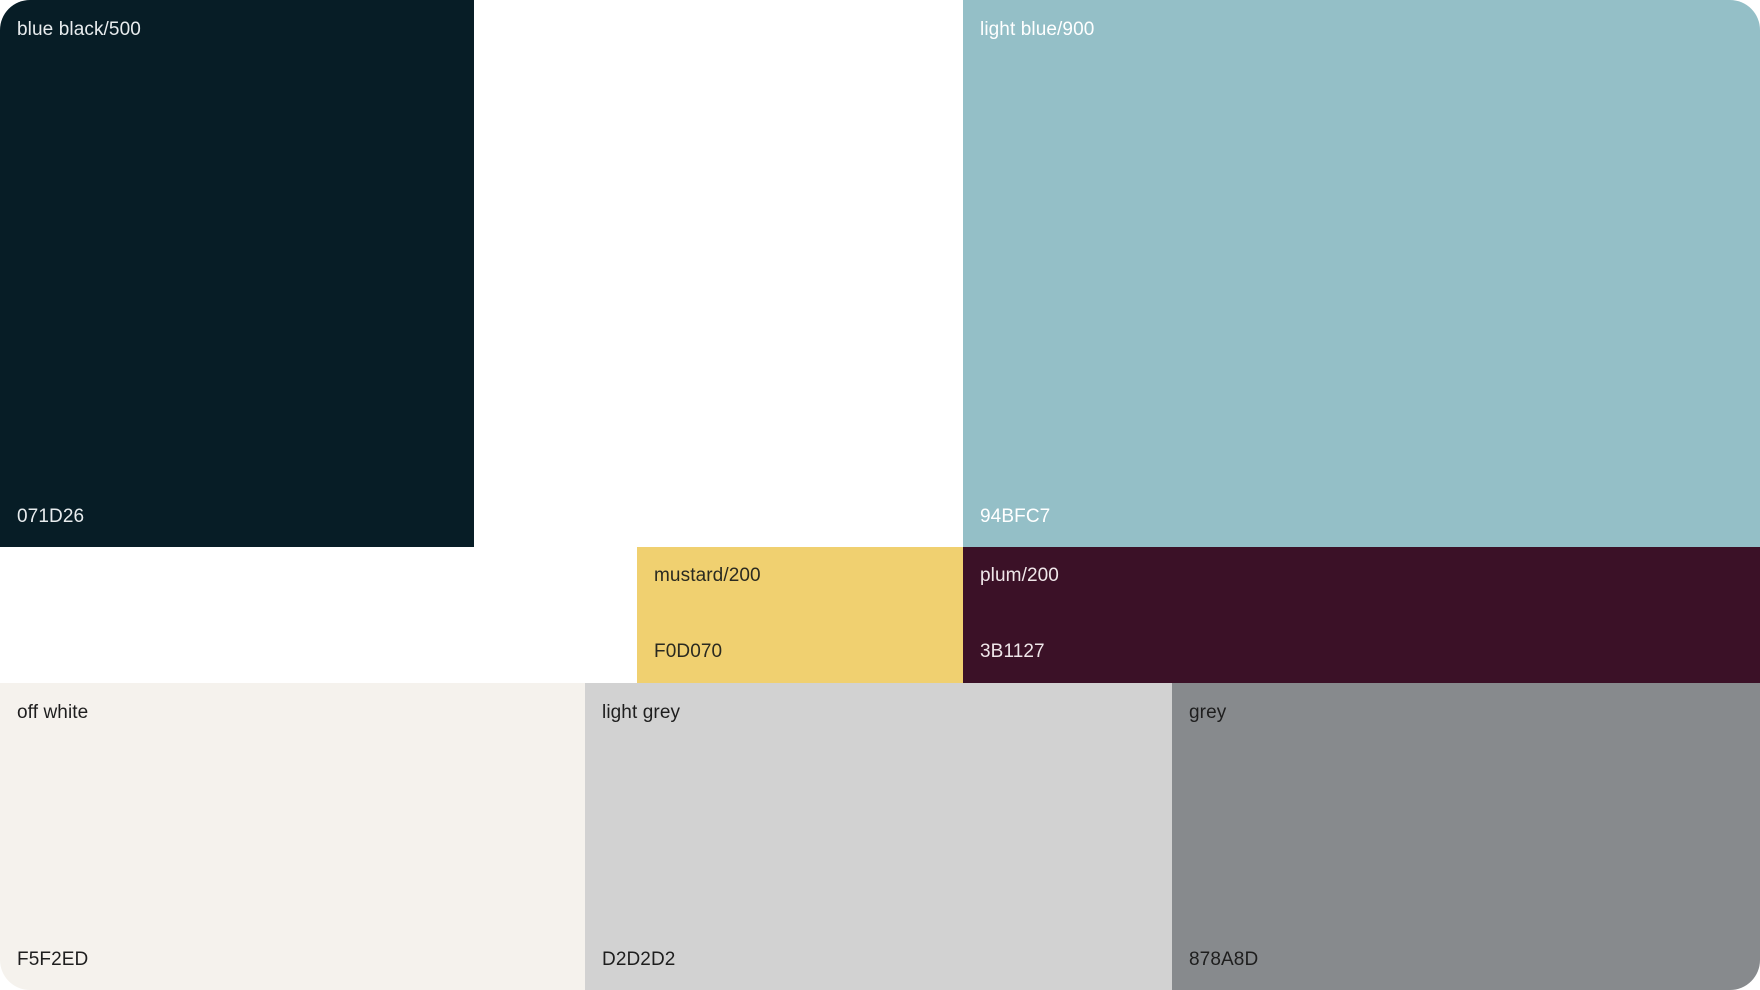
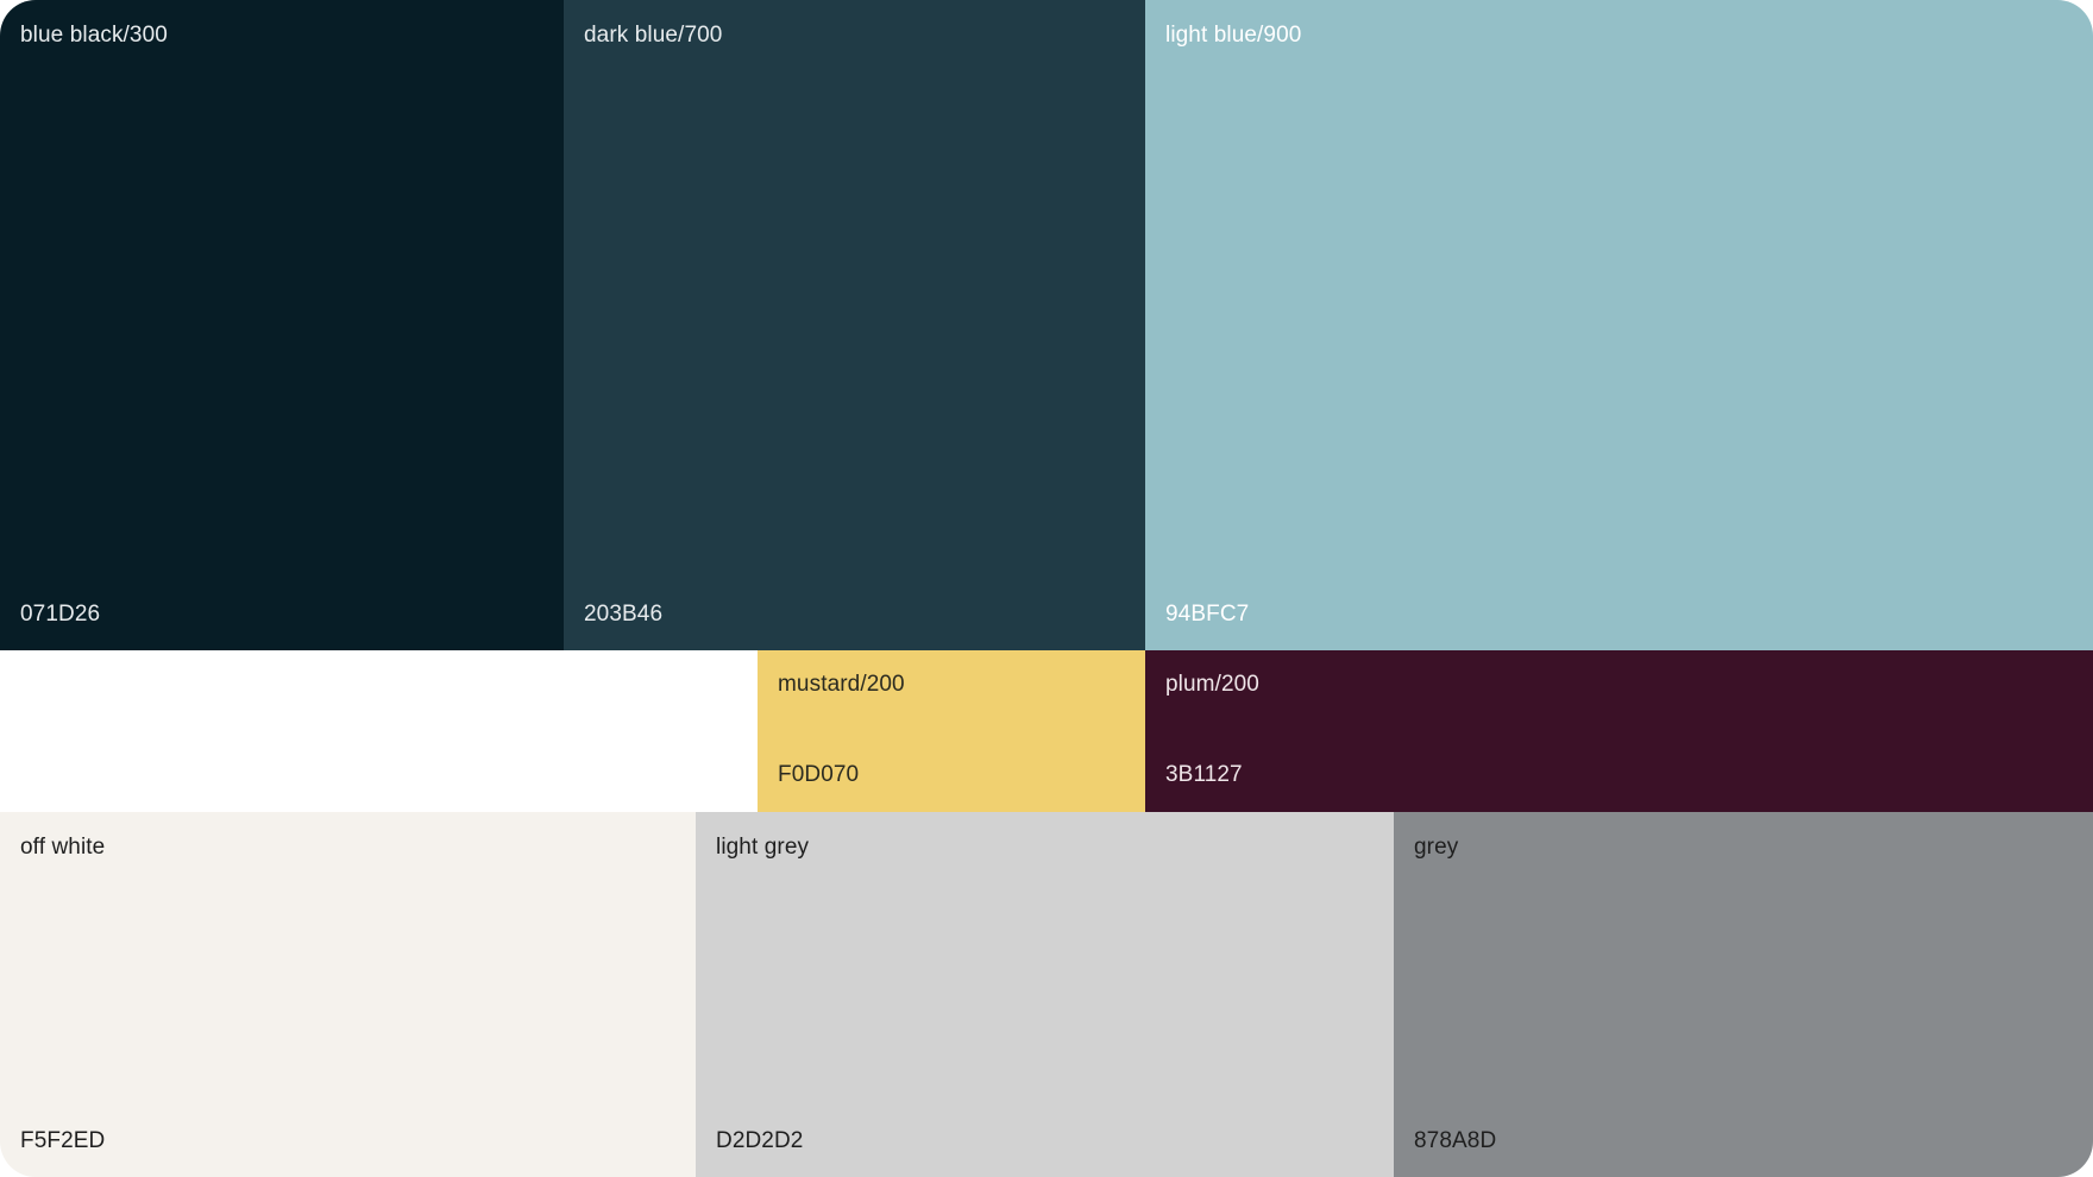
- blue black/500
+ blue black/300
  071D26
+ dark blue/700
+ 203B46
  light blue/900
  94BFC7
  mustard/200
  F0D070
  plum/200
  3B1127
  off white
  F5F2ED
  light grey
  D2D2D2
  grey
  878A8D
